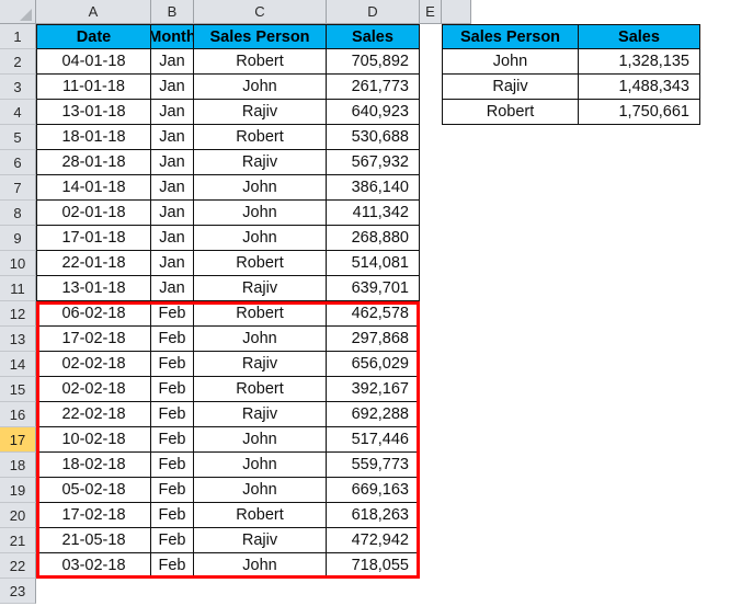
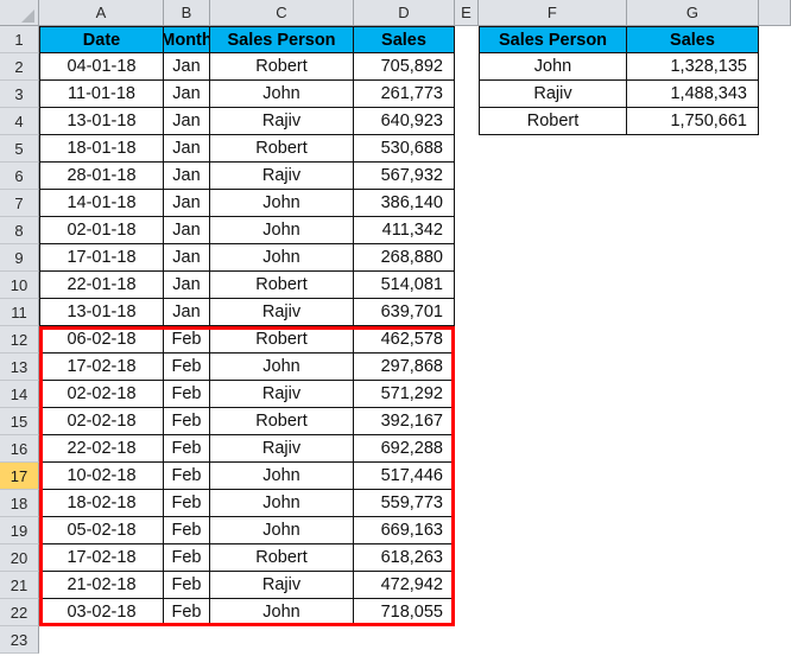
  A
  B
  C
  D
  E
+ F
+ G
  1
  2
  3
  4
  5
  6
  7
  8
  9
  10
  11
  12
  13
  14
  15
  16
  17
  18
  19
  20
  21
  22
  23
  Date
  Month
  Sales Person
  Sales
  04-01-18
  Jan
  Robert
  705,892
  11-01-18
  Jan
  John
  261,773
  13-01-18
  Jan
  Rajiv
  640,923
  18-01-18
  Jan
  Robert
  530,688
  28-01-18
  Jan
  Rajiv
  567,932
  14-01-18
  Jan
  John
  386,140
  02-01-18
  Jan
  John
  411,342
  17-01-18
  Jan
  John
  268,880
  22-01-18
  Jan
  Robert
  514,081
  13-01-18
  Jan
  Rajiv
  639,701
  06-02-18
  Feb
  Robert
  462,578
  17-02-18
  Feb
  John
  297,868
  02-02-18
  Feb
  Rajiv
- 656,029
+ 571,292
  02-02-18
  Feb
  Robert
  392,167
  22-02-18
  Feb
  Rajiv
  692,288
  10-02-18
  Feb
  John
  517,446
  18-02-18
  Feb
  John
  559,773
  05-02-18
  Feb
  John
  669,163
  17-02-18
  Feb
  Robert
  618,263
- 21-05-18
+ 21-02-18
  Feb
  Rajiv
  472,942
  03-02-18
  Feb
  John
  718,055
  Sales Person
  Sales
  John
  1,328,135
  Rajiv
  1,488,343
  Robert
  1,750,661
